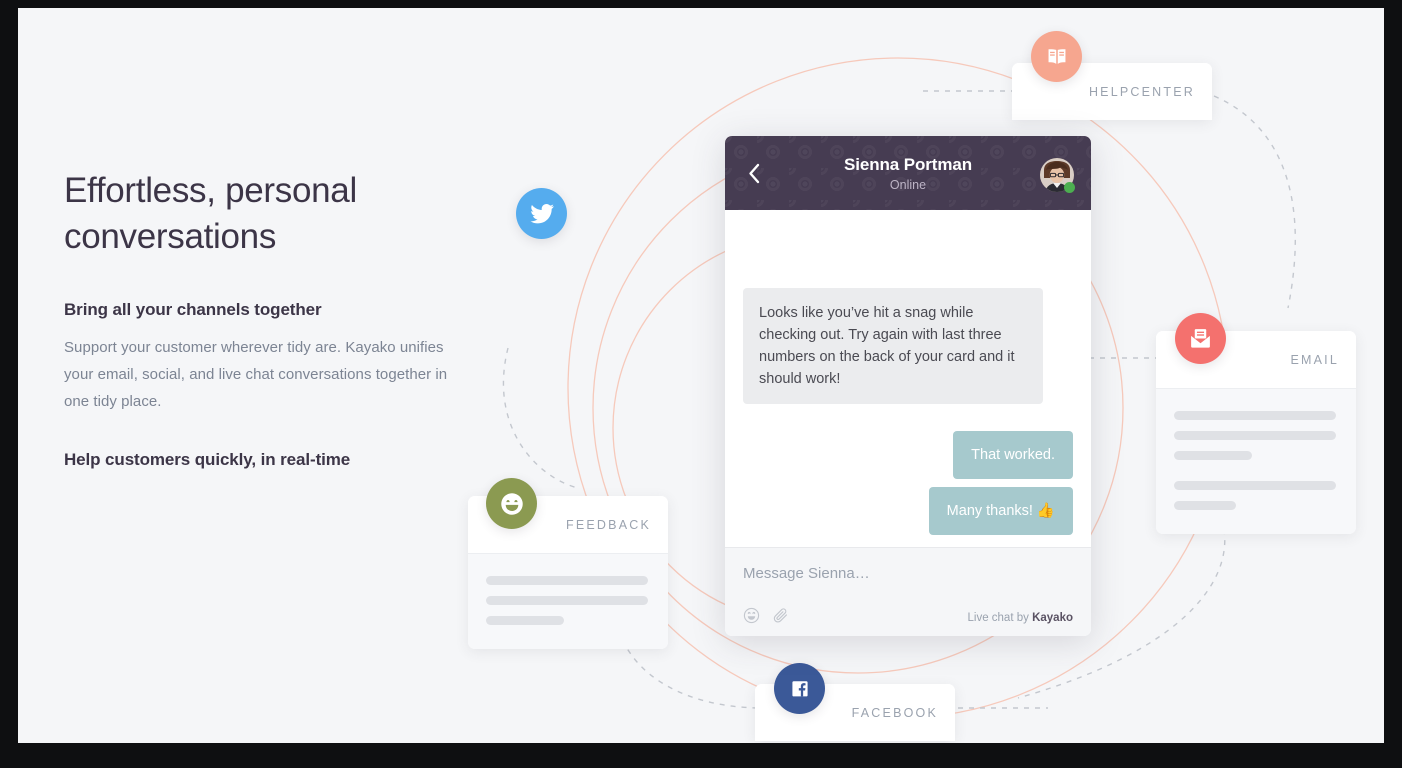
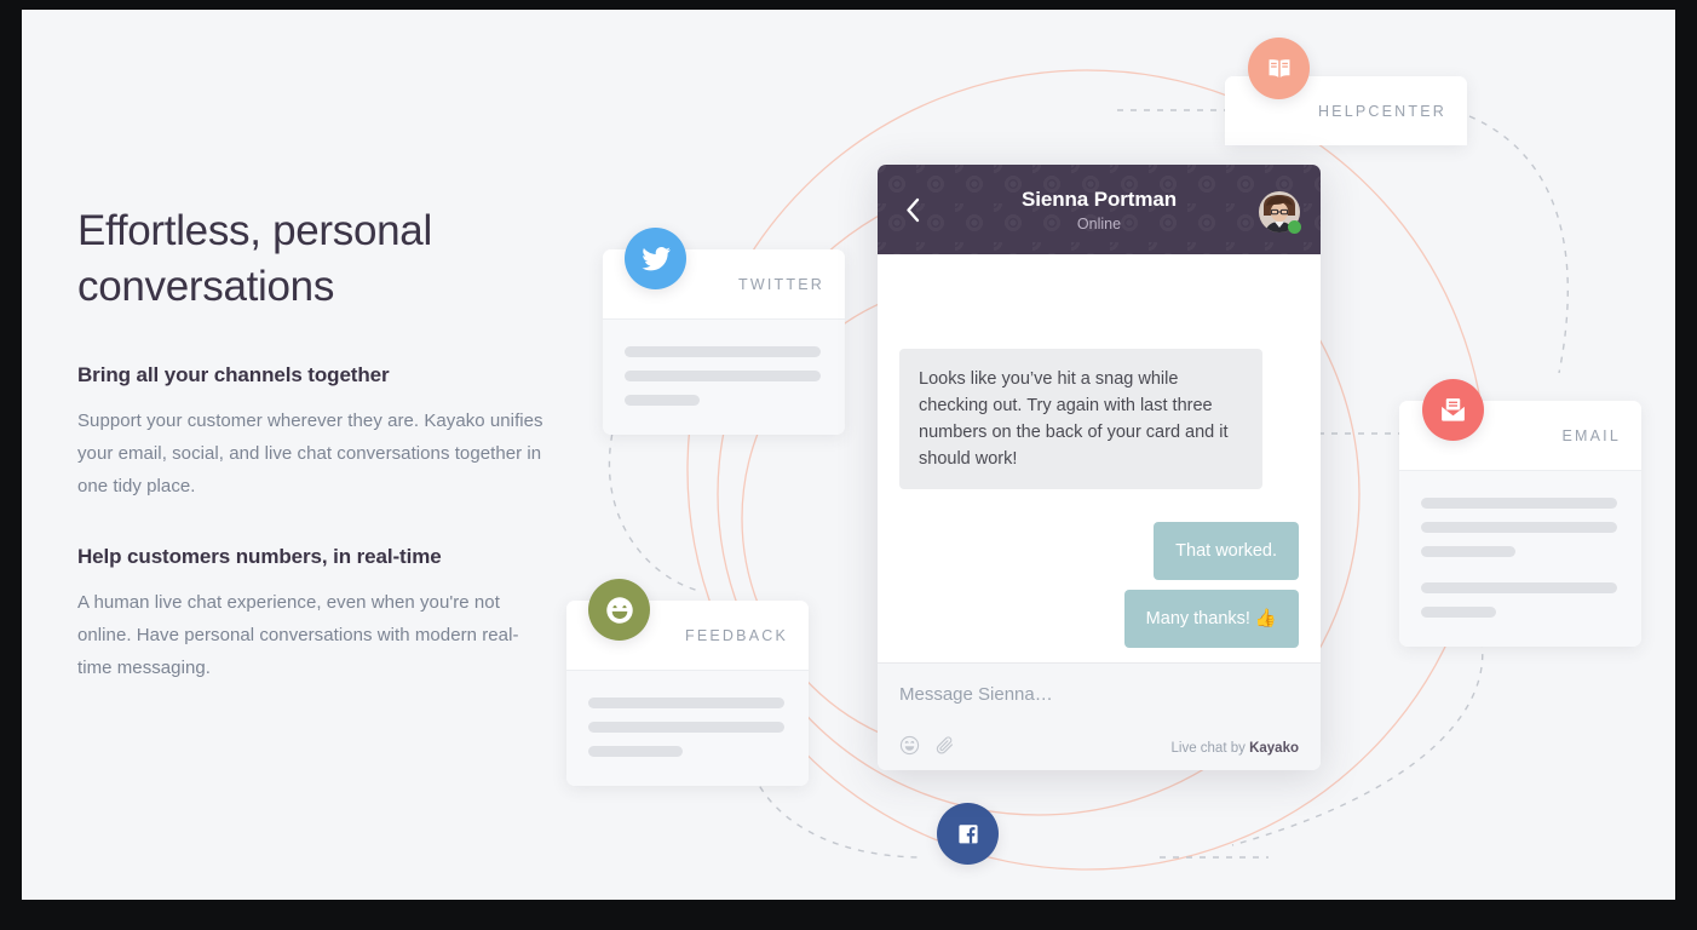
  Effortless, personal conversations
  Bring all your channels together
- Support your customer wherever tidy are. Kayako unifies your email, social, and live chat conversations together in one tidy place.
+ Support your customer wherever they are. Kayako unifies your email, social, and live chat conversations together in one tidy place.
- Help customers quickly, in real-time
+ Help customers numbers, in real-time
+ A human live chat experience, even when you're not online. Have personal conversations with modern real-time messaging.
+ TWITTER
  FEEDBACK
  EMAIL
  HELPCENTER
- FACEBOOK
  Sienna Portman
  Online
  Looks like you’ve hit a snag while checking out. Try again with last three numbers on the back of your card and it should work!
  That worked.
  Many thanks! 👍
  Message Sienna…
  Live chat by Kayako
